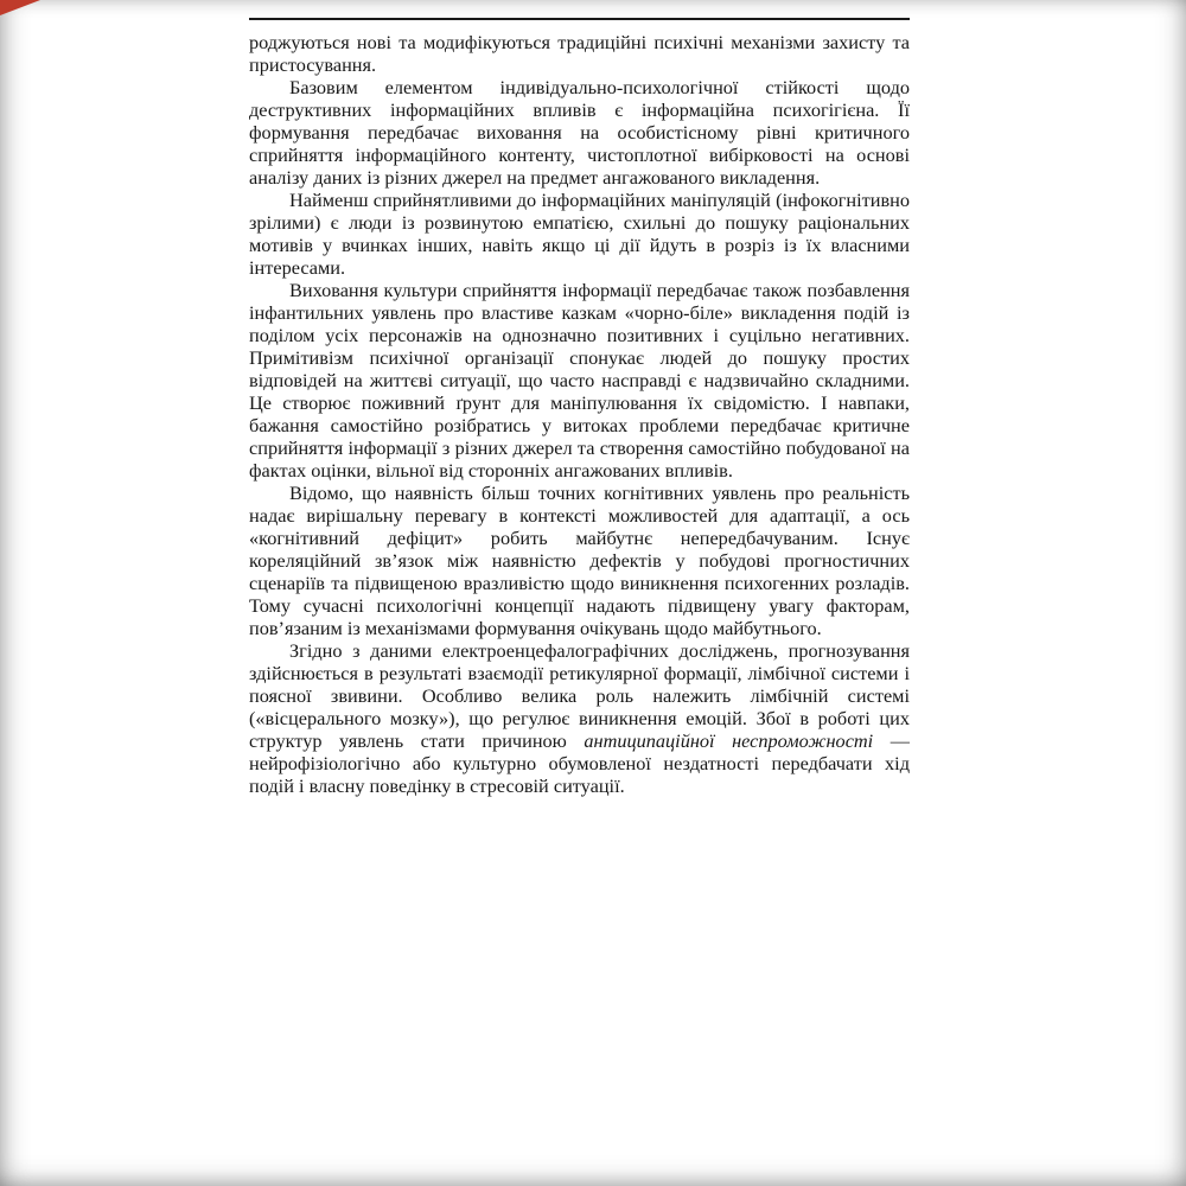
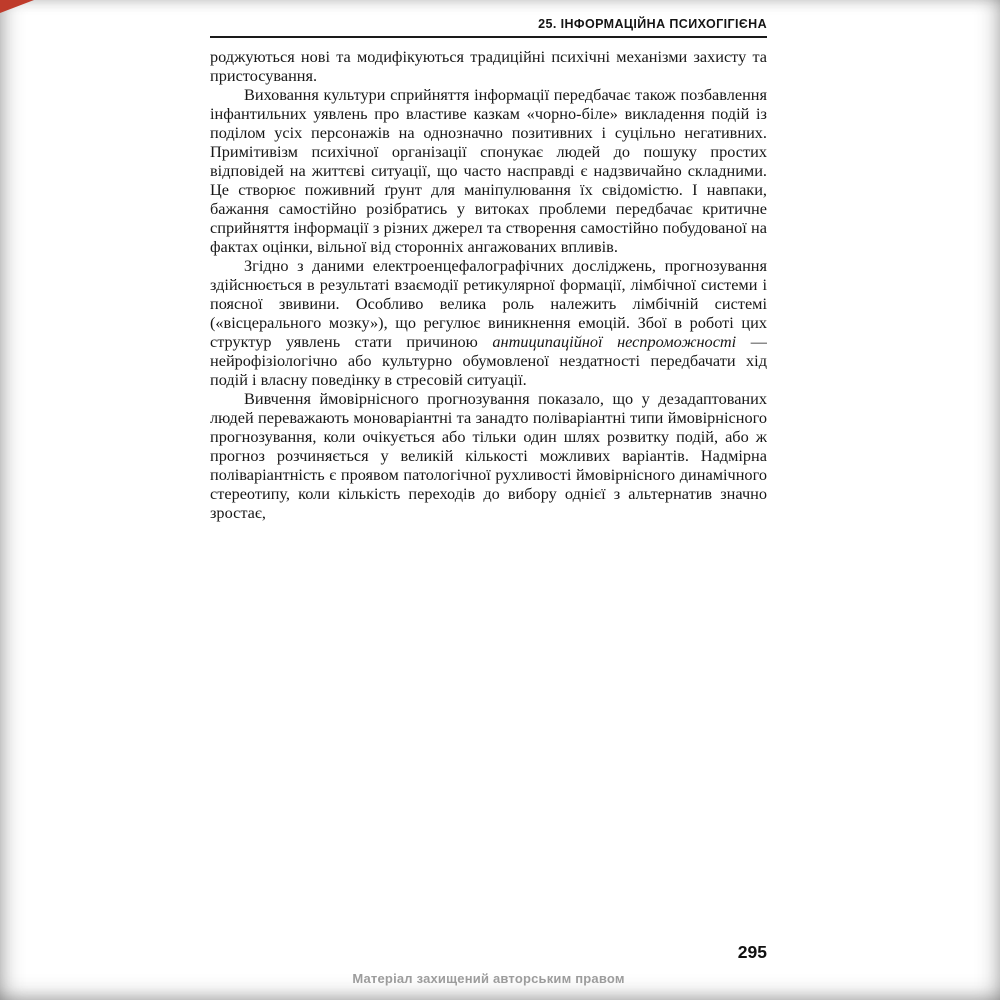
+ 25. ІНФОРМАЦІЙНА ПСИХОГІГІЄНА
  роджуються нові та модифікуються традиційні психічні механізми захисту та пристосування.
- Базовим елементом індивідуально-психологічної стійкості щодо деструктивних інформаційних впливів є інформаційна психогігієна. Її формування передбачає виховання на особистісному рівні критичного сприйняття інформаційного контенту, чистоплотної вибірковості на основі аналізу даних із різних джерел на предмет ангажованого викладення.
- Найменш сприйнятливими до інформаційних маніпуляцій (інфокогнітивно зрілими) є люди із розвинутою емпатією, схильні до пошуку раціональних мотивів у вчинках інших, навіть якщо ці дії йдуть в розріз із їх власними інтересами.
  Виховання культури сприйняття інформації передбачає також позбавлення інфантильних уявлень про властиве казкам «чорно-біле» викладення подій із поділом усіх персонажів на однозначно позитивних і суцільно негативних. Примітивізм психічної організації спонукає людей до пошуку простих відповідей на життєві ситуації, що часто насправді є надзвичайно складними. Це створює поживний ґрунт для маніпулювання їх свідомістю. І навпаки, бажання самостійно розібратись у витоках проблеми передбачає критичне сприйняття інформації з різних джерел та створення самостійно побудованої на фактах оцінки, вільної від сторонніх ангажованих впливів.
- Відомо, що наявність більш точних когнітивних уявлень про реальність надає вирішальну перевагу в контексті можливостей для адаптації, а ось «когнітивний дефіцит» робить майбутнє непередбачуваним. Існує кореляційний зв’язок між наявністю дефектів у побудові прогностичних сценаріїв та підвищеною вразливістю щодо виникнення психогенних розладів. Тому сучасні психологічні концепції надають підвищену увагу факторам, пов’язаним із механізмами формування очікувань щодо майбутнього.
  Згідно з даними електроенцефалографічних досліджень, прогнозування здійснюється в результаті взаємодії ретикулярної формації, лімбічної системи і поясної звивини. Особливо велика роль належить лімбічній системі («вісцерального мозку»), що регулює виникнення емоцій. Збої в роботі цих структур уявлень стати причиною антиципаційної неспроможності — нейрофізіологічно або культурно обумовленої нездатності передбачати хід подій і власну поведінку в стресовій ситуації.
+ Вивчення ймовірнісного прогнозування показало, що у дезадаптованих людей переважають моноваріантні та занадто поліваріантні типи ймовірнісного прогнозування, коли очікується або тільки один шлях розвитку подій, або ж прогноз розчиняється у великій кількості можливих варіантів. Надмірна поліваріантність є проявом патологічної рухливості ймовірнісного динамічного стереотипу, коли кількість переходів до вибору однієї з альтернатив значно зростає,
+ 295
+ Матеріал захищений авторським правом
